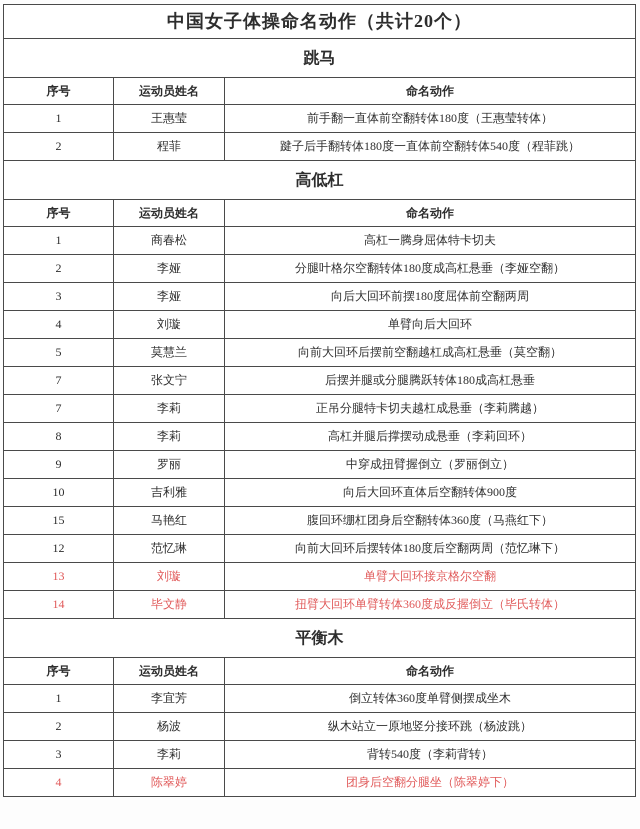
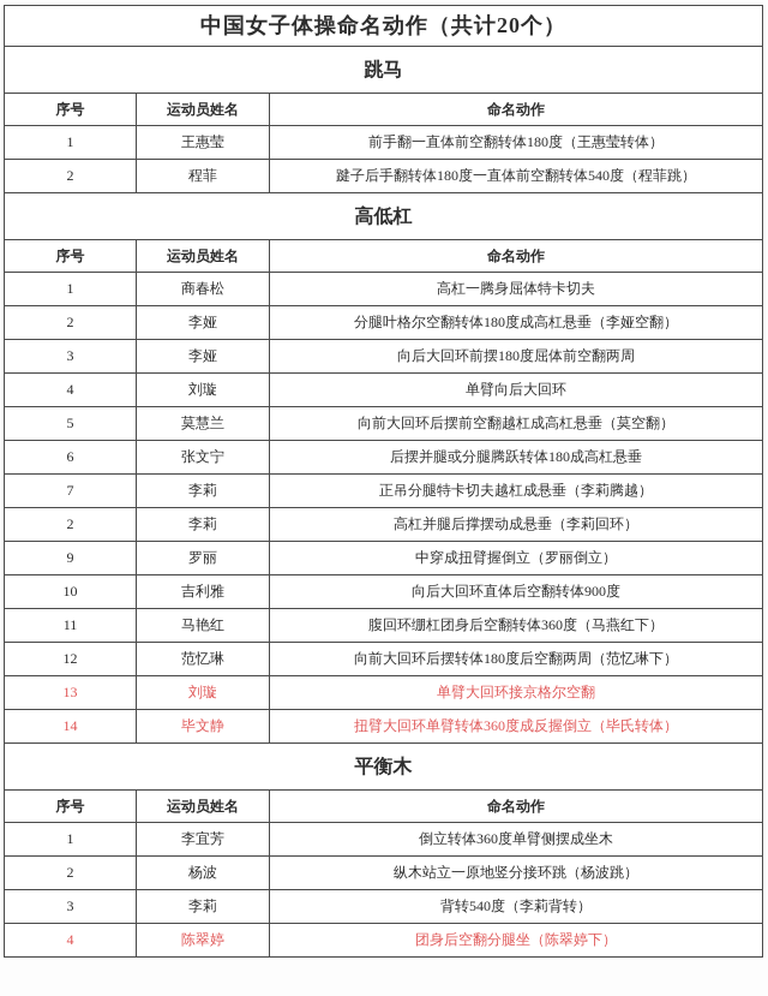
  中国女子体操命名动作（共计20个）
  跳马
  序号	运动员姓名	命名动作
  1	王惠莹	前手翻一直体前空翻转体180度（王惠莹转体）
  2	程菲	踺子后手翻转体180度一直体前空翻转体540度（程菲跳）
  高低杠
  序号	运动员姓名	命名动作
  1	商春松	高杠一腾身屈体特卡切夫
  2	李娅	分腿叶格尔空翻转体180度成高杠悬垂（李娅空翻）
  3	李娅	向后大回环前摆180度屈体前空翻两周
  4	刘璇	单臂向后大回环
  5	莫慧兰	向前大回环后摆前空翻越杠成高杠悬垂（莫空翻）
- 7	张文宁	后摆并腿或分腿腾跃转体180成高杠悬垂
+ 6	张文宁	后摆并腿或分腿腾跃转体180成高杠悬垂
  7	李莉	正吊分腿特卡切夫越杠成悬垂（李莉腾越）
- 8	李莉	高杠并腿后撑摆动成悬垂（李莉回环）
+ 2	李莉	高杠并腿后撑摆动成悬垂（李莉回环）
  9	罗丽	中穿成扭臂握倒立（罗丽倒立）
  10	吉利雅	向后大回环直体后空翻转体900度
- 15	马艳红	腹回环绷杠团身后空翻转体360度（马燕红下）
+ 11	马艳红	腹回环绷杠团身后空翻转体360度（马燕红下）
  12	范忆琳	向前大回环后摆转体180度后空翻两周（范忆琳下）
  13	刘璇	单臂大回环接京格尔空翻
  14	毕文静	扭臂大回环单臂转体360度成反握倒立（毕氏转体）
  平衡木
  序号	运动员姓名	命名动作
  1	李宜芳	倒立转体360度单臂侧摆成坐木
  2	杨波	纵木站立一原地竖分接环跳（杨波跳）
  3	李莉	背转540度（李莉背转）
  4	陈翠婷	团身后空翻分腿坐（陈翠婷下）
